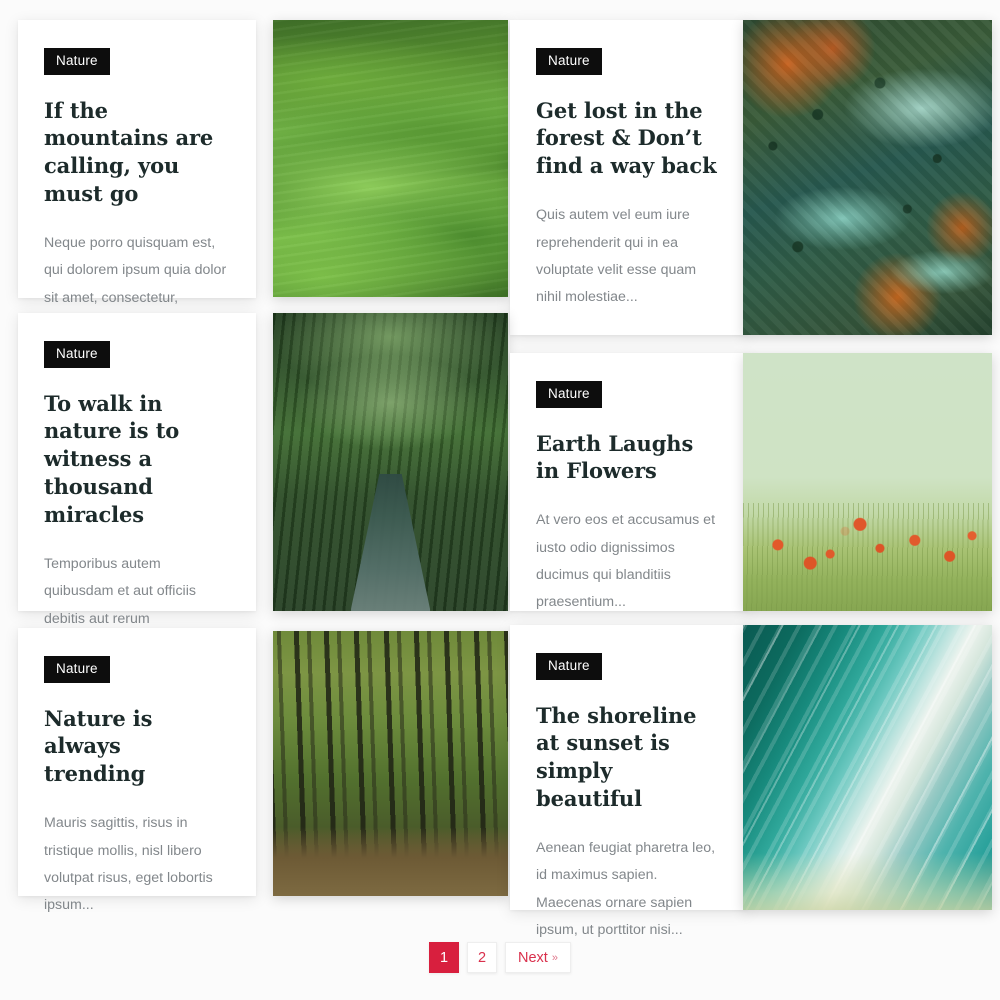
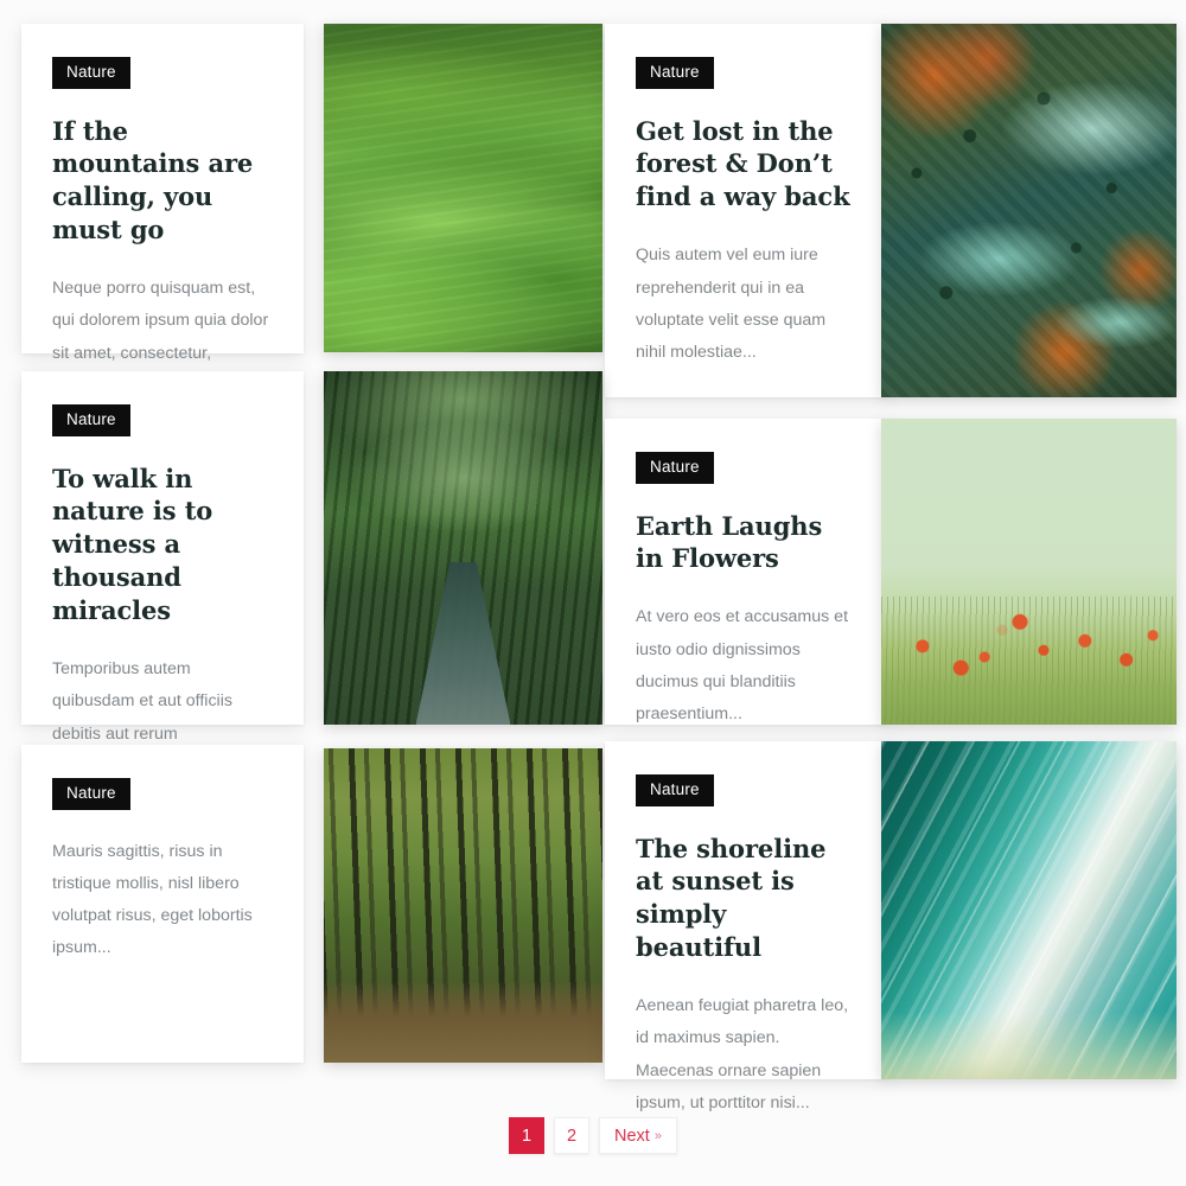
  Nature
  If the mountains are calling, you must go
  Neque porro quisquam est, qui dolorem ipsum quia dolor sit amet, consectetur,
  Nature
  Get lost in the forest & Don’t find a way back
  Quis autem vel eum iure reprehenderit qui in ea voluptate velit esse quam nihil molestiae...
  Nature
  To walk in nature is to witness a thousand miracles
  Nature
  Earth Laughs in Flowers
  At vero eos et accusamus et iusto odio dignissimos ducimus qui blanditiis praesentium...
  Nature
- Nature is always trending
  Mauris sagittis, risus in tristique mollis, nisl libero volutpat risus, eget lobortis ipsum...
  Nature
  The shoreline at sunset is simply beautiful
  Aenean feugiat pharetra leo, id maximus sapien. Maecenas ornare sapien ipsum, ut porttitor nisi...
  1
  2
  Next
  »
